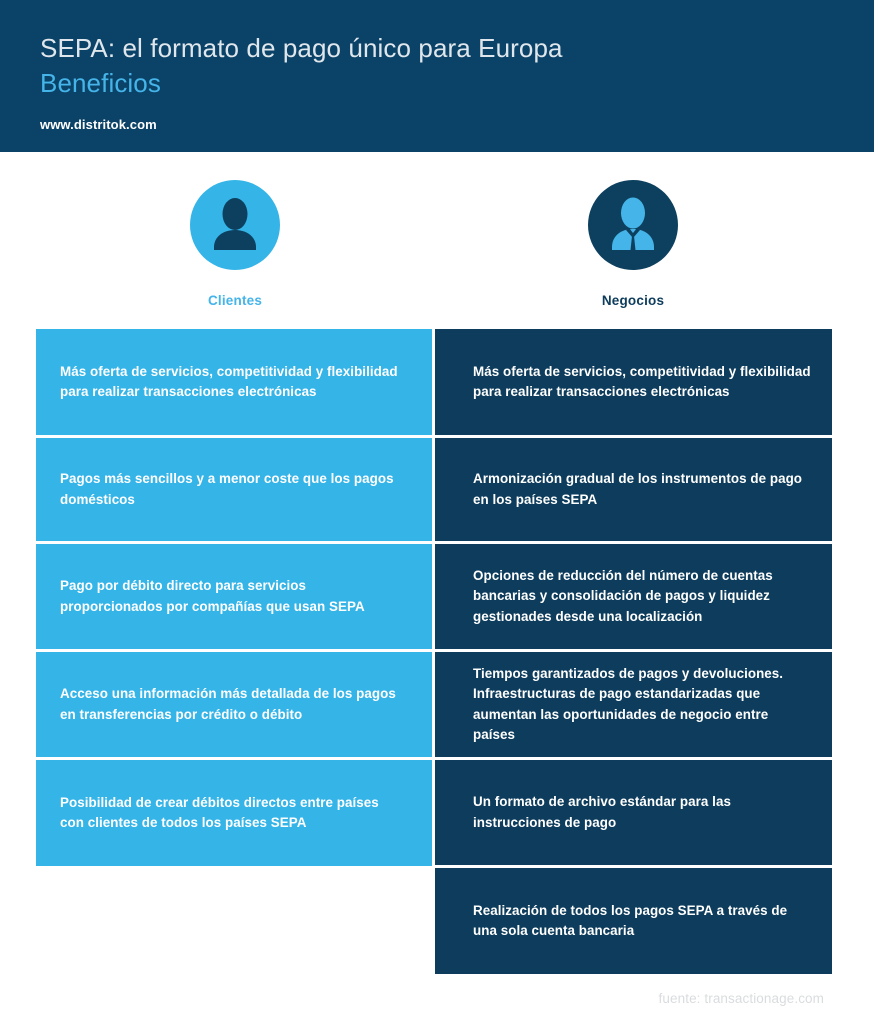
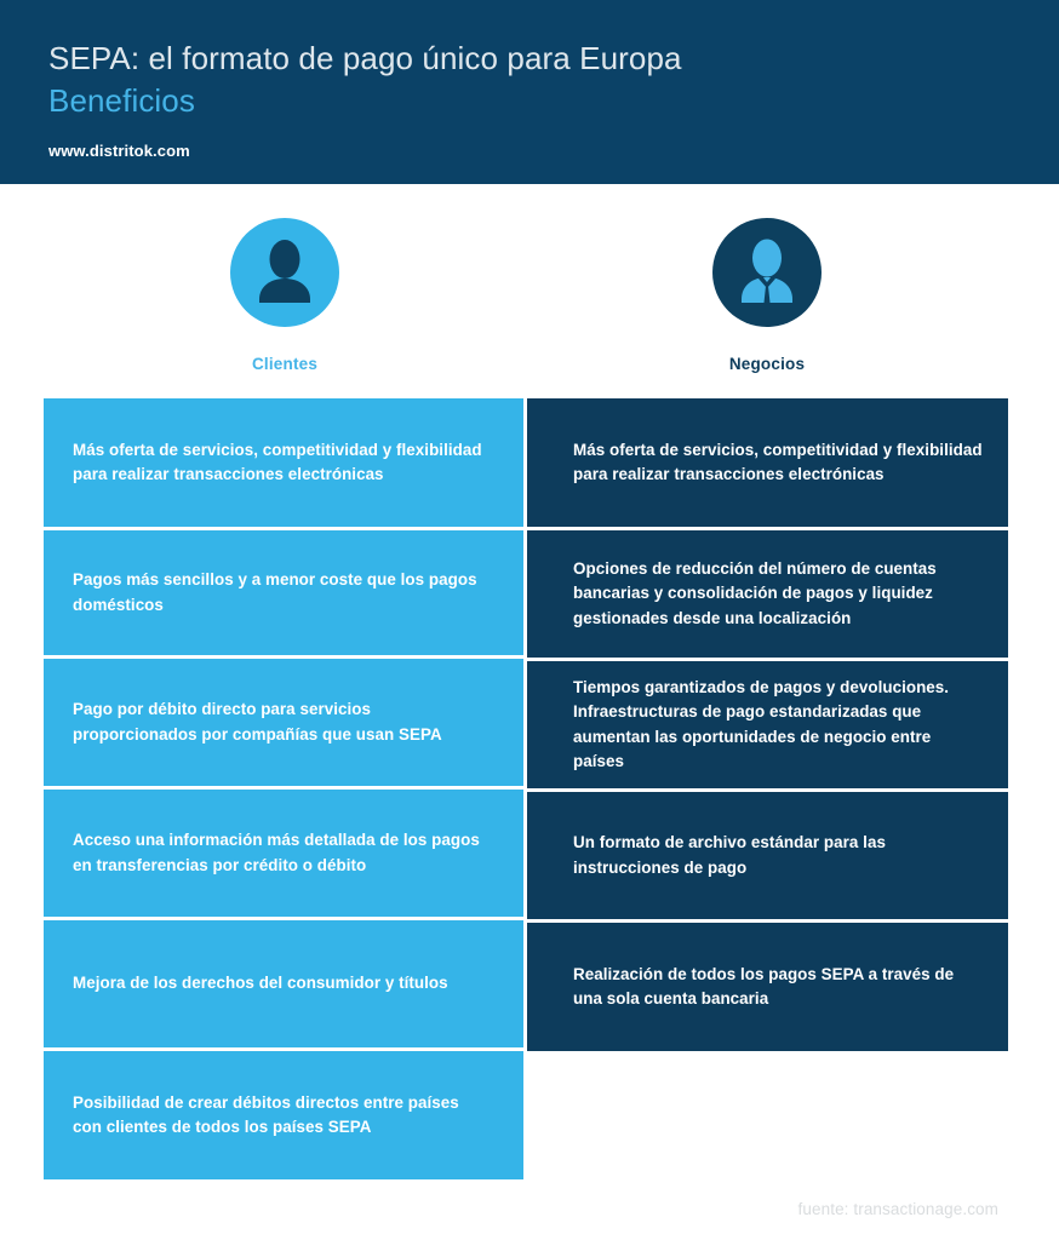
  SEPA: el formato de pago único para Europa
  Beneficios
  www.distritok.com
  Clientes
  Negocios
  Más oferta de servicios, competitividad y flexibilidad para realizar transacciones electrónicas
  Pagos más sencillos y a menor coste que los pagos domésticos
  Pago por débito directo para servicios proporcionados por compañías que usan SEPA
  Acceso una información más detallada de los pagos en transferencias por crédito o débito
+ Mejora de los derechos del consumidor y títulos
  Posibilidad de crear débitos directos entre países con clientes de todos los países SEPA
  Más oferta de servicios, competitividad y flexibilidad para realizar transacciones electrónicas
- Armonización gradual de los instrumentos de pago en los países SEPA
  Opciones de reducción del número de cuentas bancarias y consolidación de pagos y liquidez gestionades desde una localización
  Tiempos garantizados de pagos y devoluciones. Infraestructuras de pago estandarizadas que aumentan las oportunidades de negocio entre países
  Un formato de archivo estándar para las instrucciones de pago
  Realización de todos los pagos SEPA a través de una sola cuenta bancaria
  fuente: transactionage.com
